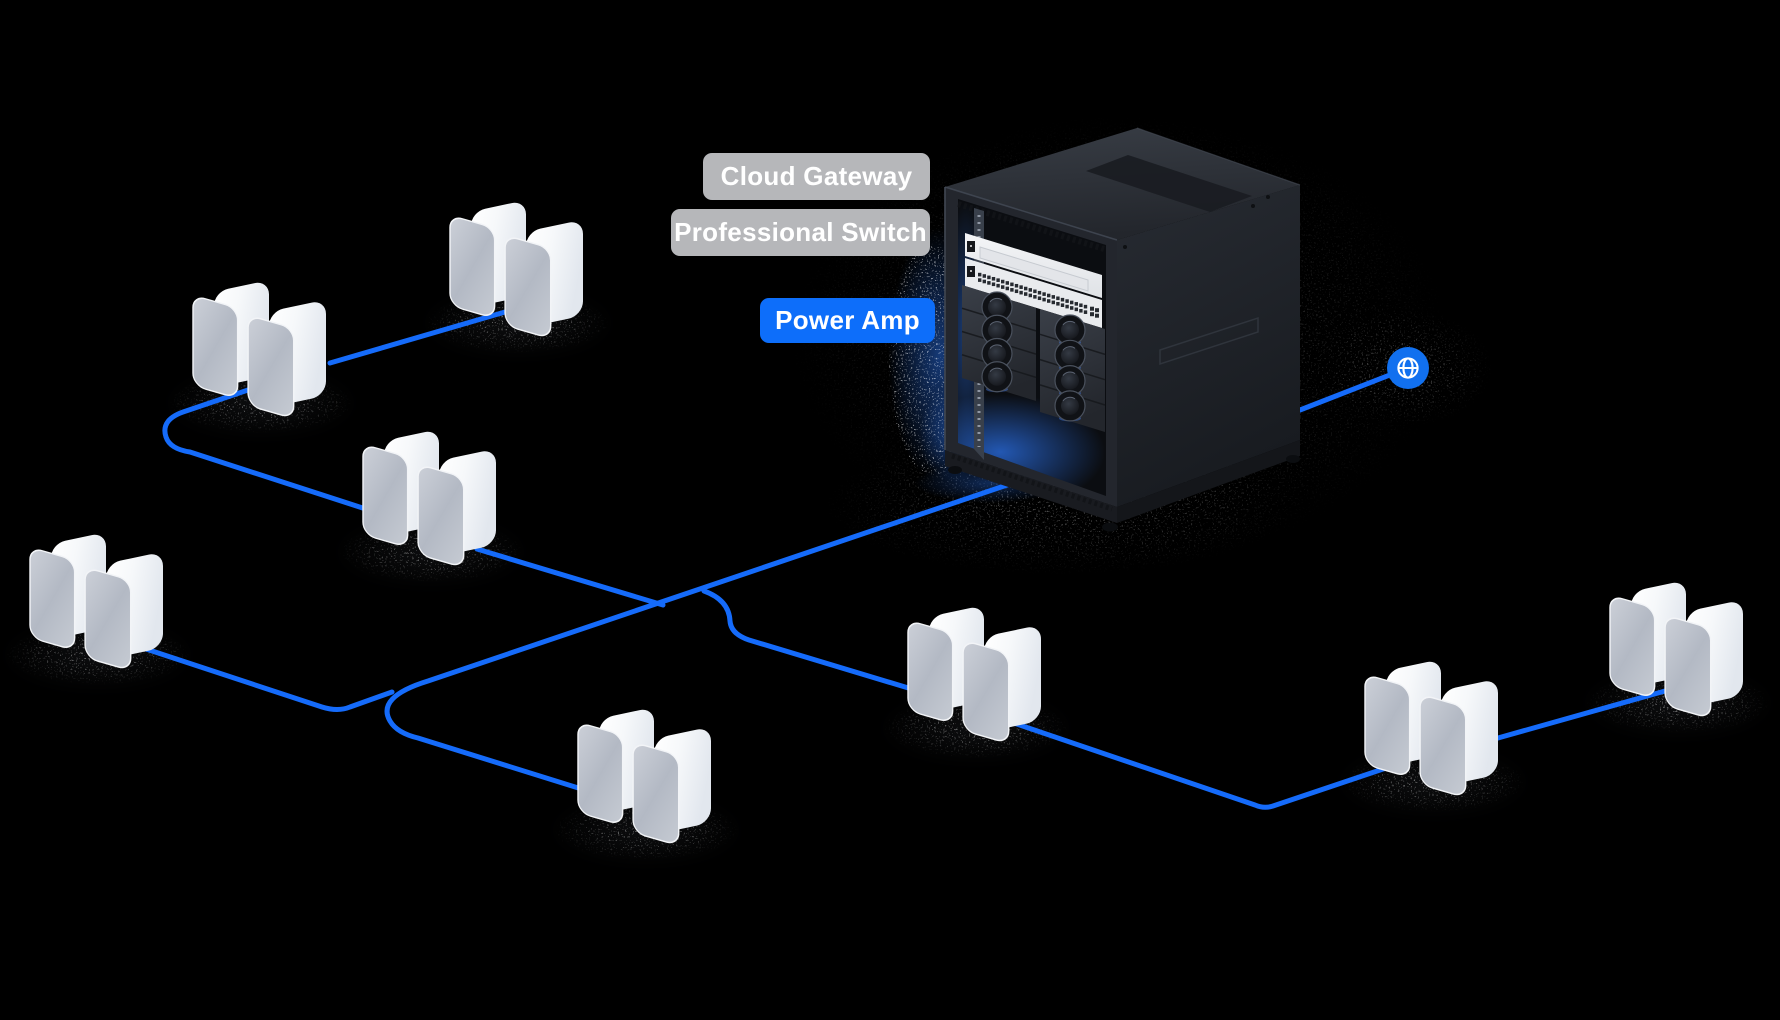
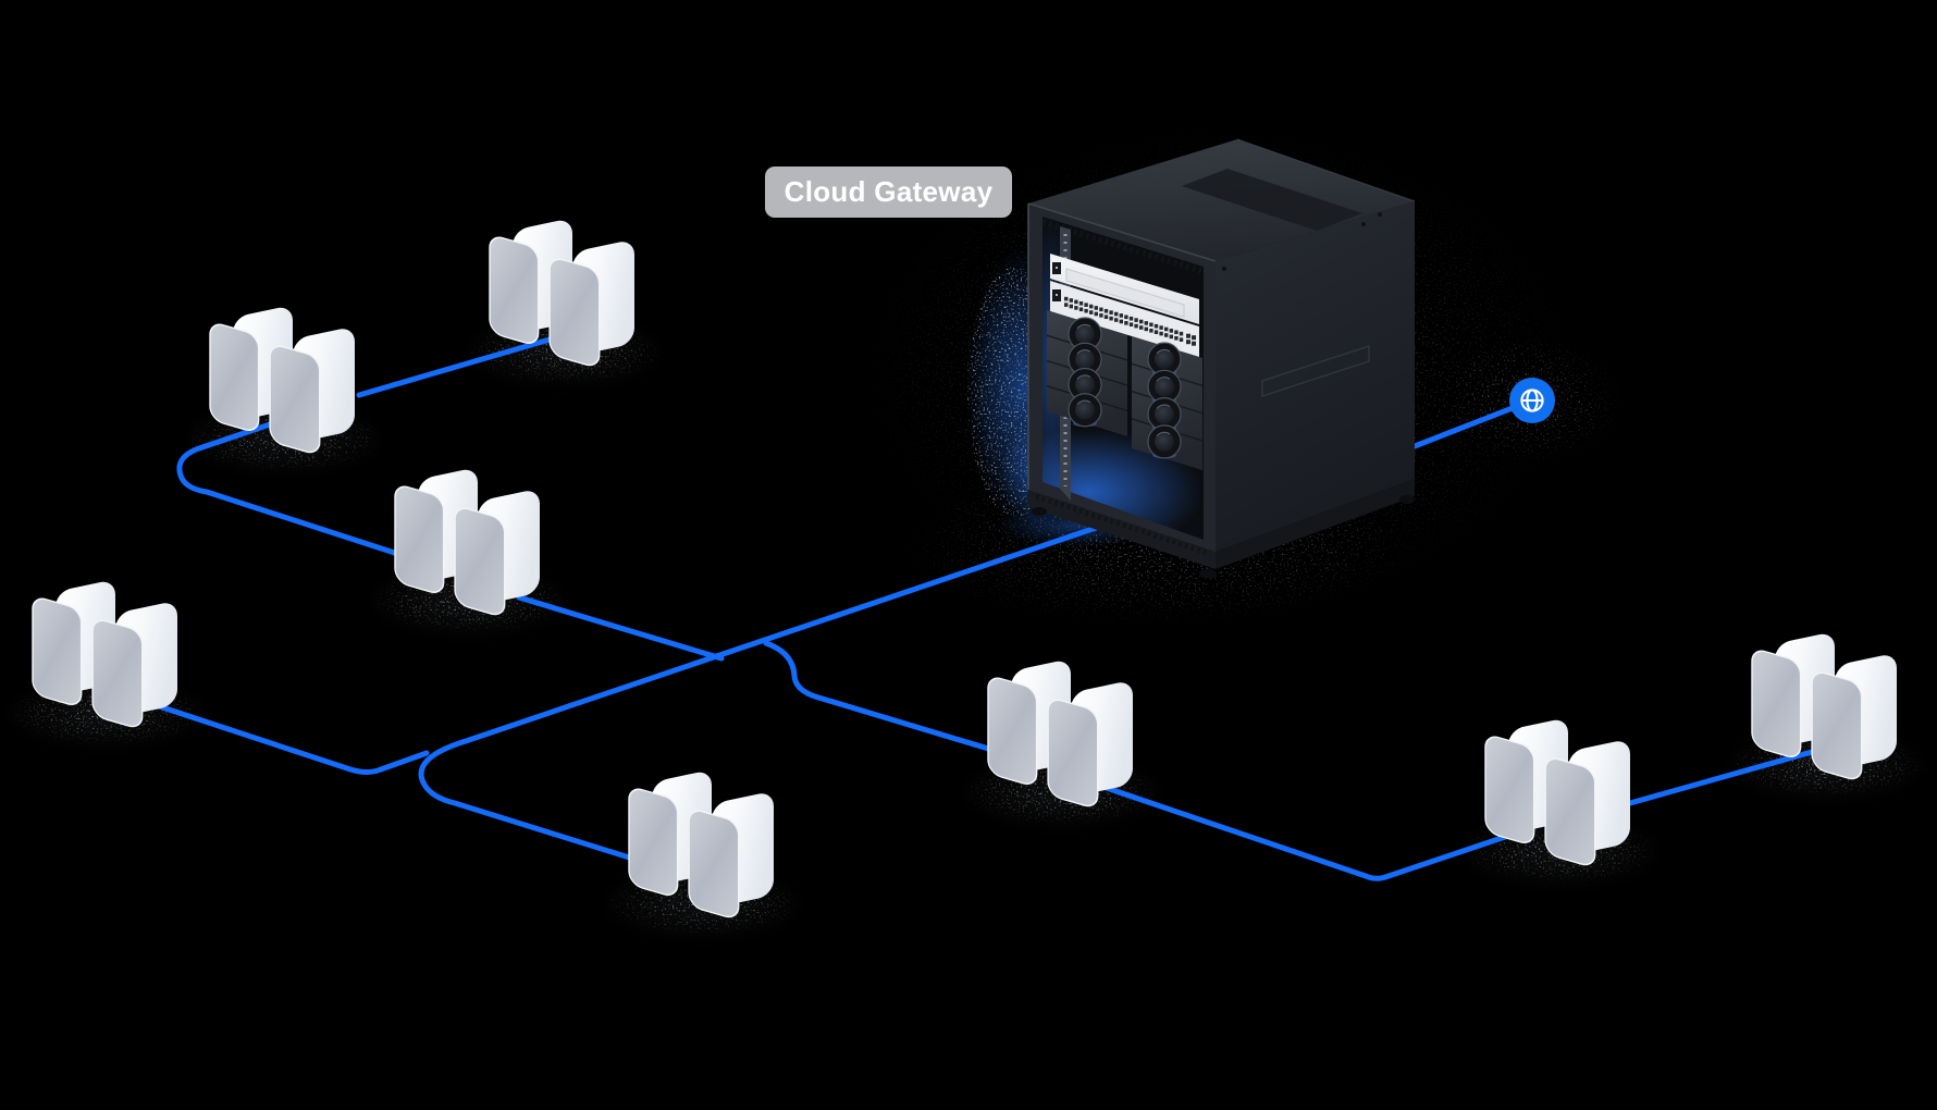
  Cloud Gateway
- Professional Switch
- Power Amp
